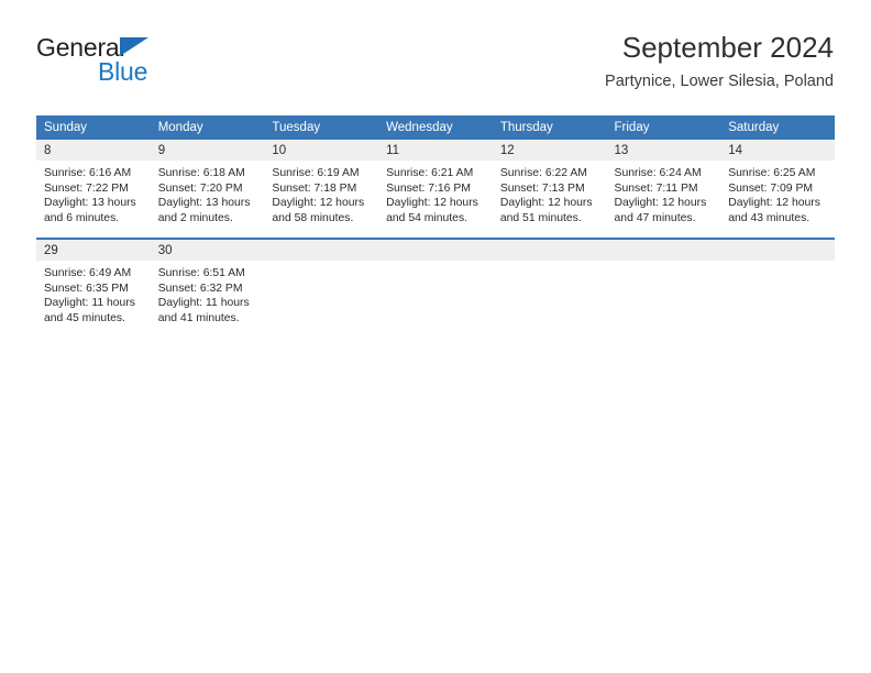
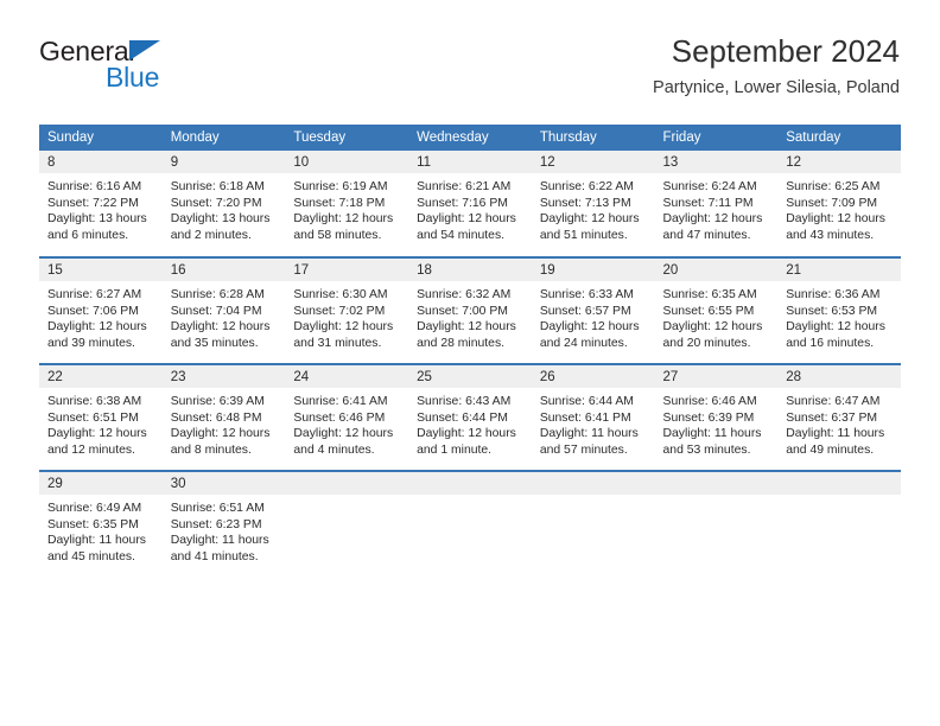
  General
  Blue
  September 2024
  Partynice, Lower Silesia, Poland
  Sunday	Monday	Tuesday	Wednesday	Thursday	Friday	Saturday
- 8 Sunrise: 6:16 AM Sunset: 7:22 PM Daylight: 13 hours and 6 minutes.	9 Sunrise: 6:18 AM Sunset: 7:20 PM Daylight: 13 hours and 2 minutes.	10 Sunrise: 6:19 AM Sunset: 7:18 PM Daylight: 12 hours and 58 minutes.	11 Sunrise: 6:21 AM Sunset: 7:16 PM Daylight: 12 hours and 54 minutes.	12 Sunrise: 6:22 AM Sunset: 7:13 PM Daylight: 12 hours and 51 minutes.	13 Sunrise: 6:24 AM Sunset: 7:11 PM Daylight: 12 hours and 47 minutes.	14 Sunrise: 6:25 AM Sunset: 7:09 PM Daylight: 12 hours and 43 minutes.
+ 8 Sunrise: 6:16 AM Sunset: 7:22 PM Daylight: 13 hours and 6 minutes.	9 Sunrise: 6:18 AM Sunset: 7:20 PM Daylight: 13 hours and 2 minutes.	10 Sunrise: 6:19 AM Sunset: 7:18 PM Daylight: 12 hours and 58 minutes.	11 Sunrise: 6:21 AM Sunset: 7:16 PM Daylight: 12 hours and 54 minutes.	12 Sunrise: 6:22 AM Sunset: 7:13 PM Daylight: 12 hours and 51 minutes.	13 Sunrise: 6:24 AM Sunset: 7:11 PM Daylight: 12 hours and 47 minutes.	12 Sunrise: 6:25 AM Sunset: 7:09 PM Daylight: 12 hours and 43 minutes.
+ 15 Sunrise: 6:27 AM Sunset: 7:06 PM Daylight: 12 hours and 39 minutes.	16 Sunrise: 6:28 AM Sunset: 7:04 PM Daylight: 12 hours and 35 minutes.	17 Sunrise: 6:30 AM Sunset: 7:02 PM Daylight: 12 hours and 31 minutes.	18 Sunrise: 6:32 AM Sunset: 7:00 PM Daylight: 12 hours and 28 minutes.	19 Sunrise: 6:33 AM Sunset: 6:57 PM Daylight: 12 hours and 24 minutes.	20 Sunrise: 6:35 AM Sunset: 6:55 PM Daylight: 12 hours and 20 minutes.	21 Sunrise: 6:36 AM Sunset: 6:53 PM Daylight: 12 hours and 16 minutes.
+ 22 Sunrise: 6:38 AM Sunset: 6:51 PM Daylight: 12 hours and 12 minutes.	23 Sunrise: 6:39 AM Sunset: 6:48 PM Daylight: 12 hours and 8 minutes.	24 Sunrise: 6:41 AM Sunset: 6:46 PM Daylight: 12 hours and 4 minutes.	25 Sunrise: 6:43 AM Sunset: 6:44 PM Daylight: 12 hours and 1 minute.	26 Sunrise: 6:44 AM Sunset: 6:41 PM Daylight: 11 hours and 57 minutes.	27 Sunrise: 6:46 AM Sunset: 6:39 PM Daylight: 11 hours and 53 minutes.	28 Sunrise: 6:47 AM Sunset: 6:37 PM Daylight: 11 hours and 49 minutes.
- 29 Sunrise: 6:49 AM Sunset: 6:35 PM Daylight: 11 hours and 45 minutes.	30 Sunrise: 6:51 AM Sunset: 6:32 PM Daylight: 11 hours and 41 minutes.
+ 29 Sunrise: 6:49 AM Sunset: 6:35 PM Daylight: 11 hours and 45 minutes.	30 Sunrise: 6:51 AM Sunset: 6:23 PM Daylight: 11 hours and 41 minutes.
